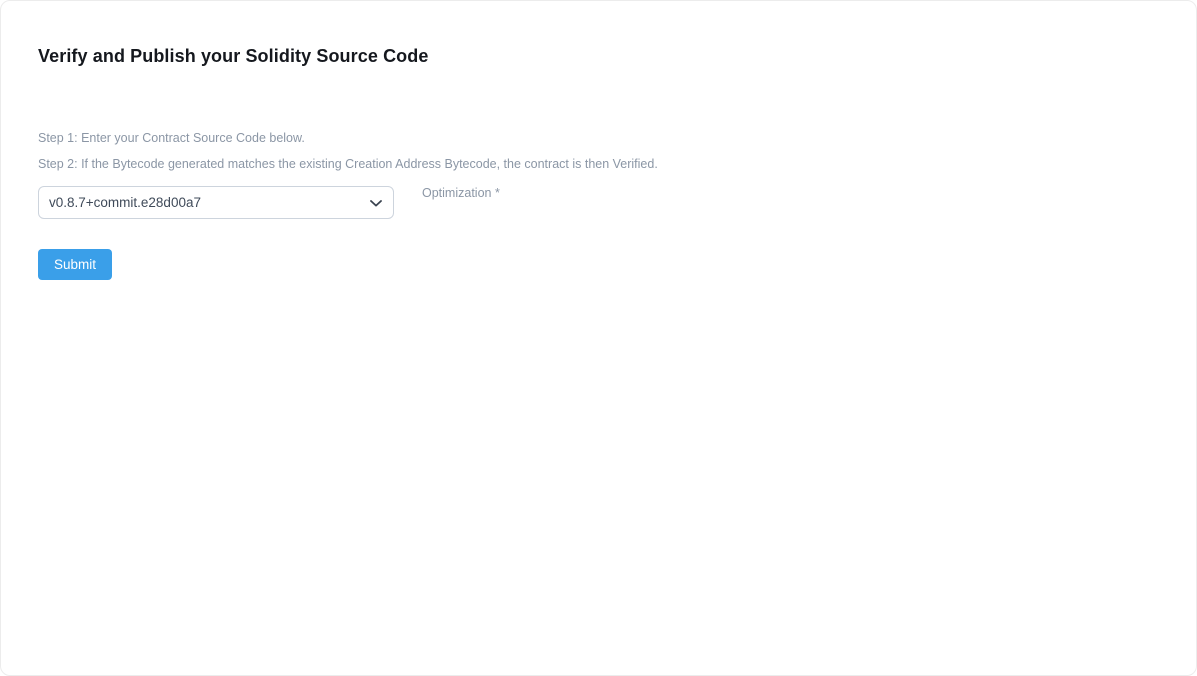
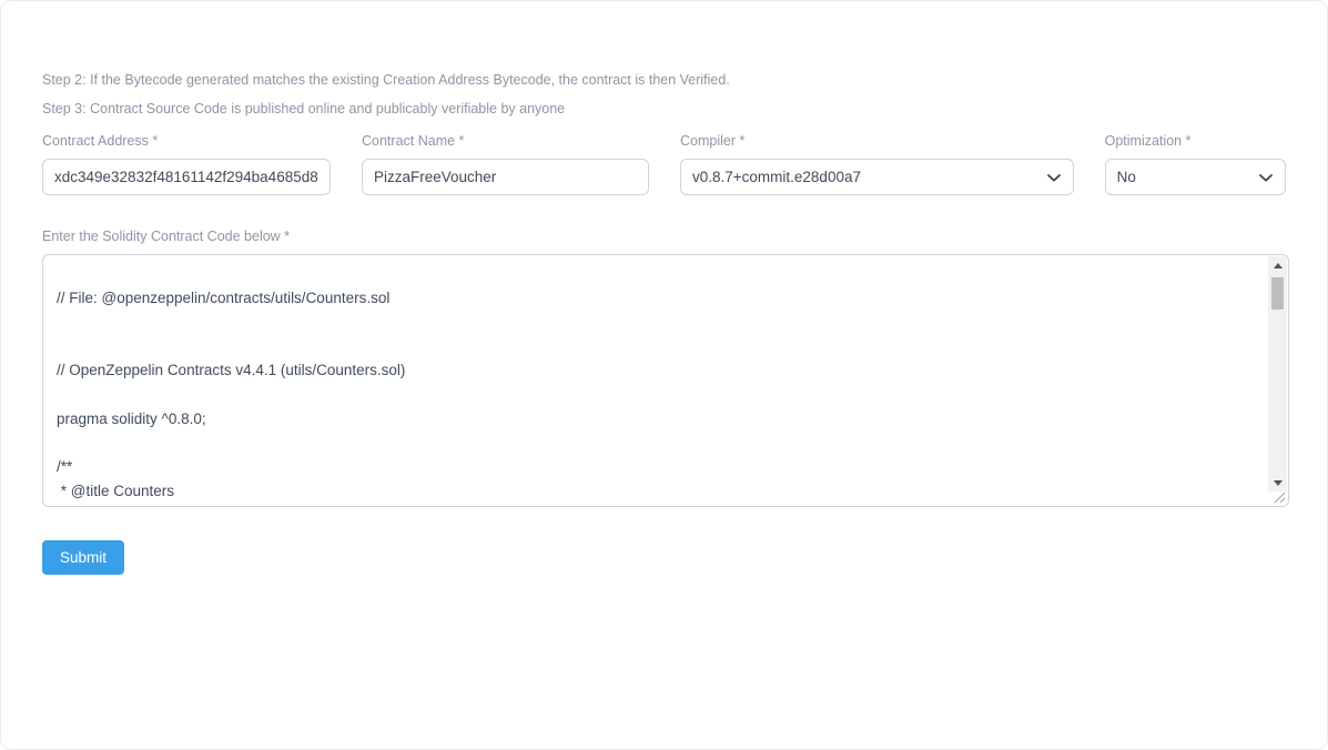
- Verify and Publish your Solidity Source Code
- Step 1: Enter your Contract Source Code below.
  Step 2: If the Bytecode generated matches the existing Creation Address Bytecode, the contract is then Verified.
+ Step 3: Contract Source Code is published online and publicably verifiable by anyone
+ Contract Address *
+ xdc349e32832f48161142f294ba4685d8
+ Contract Name *
+ PizzaFreeVoucher
+ Compiler *
  v0.8.7+commit.e28d00a7
  Optimization *
+ No
+ Enter the Solidity Contract Code below *
+ // File: @openzeppelin/contracts/utils/Counters.sol
+ // OpenZeppelin Contracts v4.4.1 (utils/Counters.sol)
+ pragma solidity ^0.8.0;
+ /**
+ * @title Counters
  Submit
